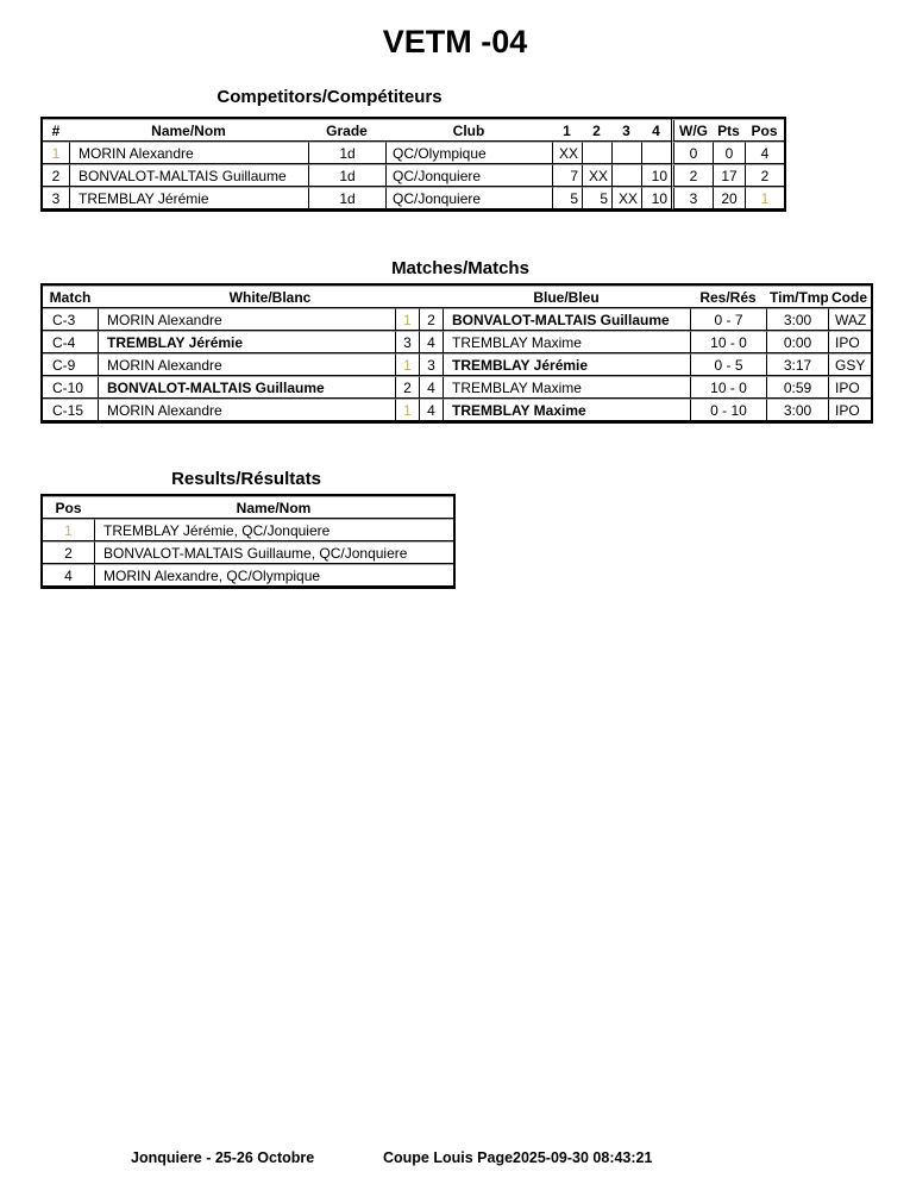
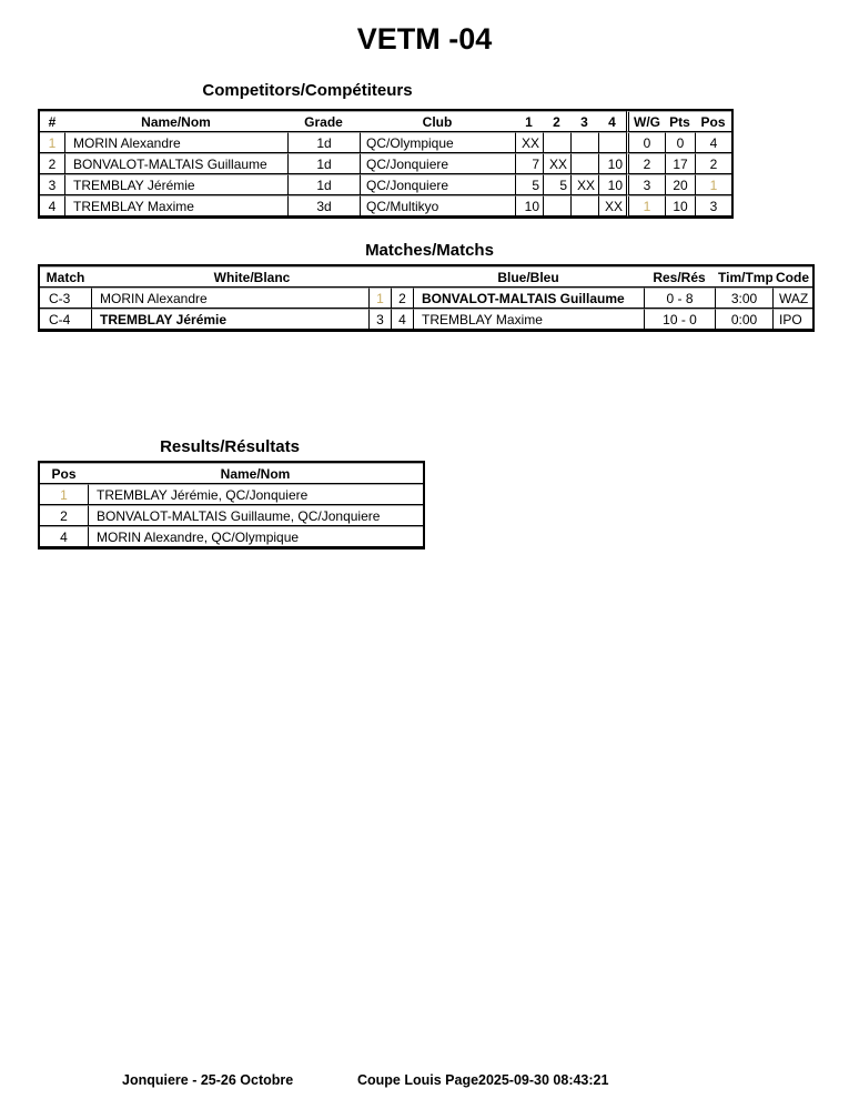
  VETM -04
  Competitors/Compétiteurs
  #	Name/Nom	Grade	Club	1	2	3	4	W/G	Pts	Pos
  1	MORIN Alexandre	1d	QC/Olympique	XX				0	0	4
  2	BONVALOT-MALTAIS Guillaume	1d	QC/Jonquiere	7	XX		10	2	17	2
  3	TREMBLAY Jérémie	1d	QC/Jonquiere	5	5	XX	10	3	20	1
+ 4	TREMBLAY Maxime	3d	QC/Multikyo	10			XX	1	10	3
  Matches/Matchs
  Match	White/Blanc	Blue/Bleu	Res/Rés	Tim/Tmp	Code
- C-3	MORIN Alexandre	1	2	BONVALOT-MALTAIS Guillaume	0 - 7	3:00	WAZ
+ C-3	MORIN Alexandre	1	2	BONVALOT-MALTAIS Guillaume	0 - 8	3:00	WAZ
  C-4	TREMBLAY Jérémie	3	4	TREMBLAY Maxime	10 - 0	0:00	IPO
- C-9	MORIN Alexandre	1	3	TREMBLAY Jérémie	0 - 5	3:17	GSY
- C-10	BONVALOT-MALTAIS Guillaume	2	4	TREMBLAY Maxime	10 - 0	0:59	IPO
- C-15	MORIN Alexandre	1	4	TREMBLAY Maxime	0 - 10	3:00	IPO
  Results/Résultats
  Pos	Name/Nom
  1	TREMBLAY Jérémie, QC/Jonquiere
  2	BONVALOT-MALTAIS Guillaume, QC/Jonquiere
  4	MORIN Alexandre, QC/Olympique
  Jonquiere - 25-26 Octobre
  Coupe Louis Page
  2025-09-30 08:43:21
